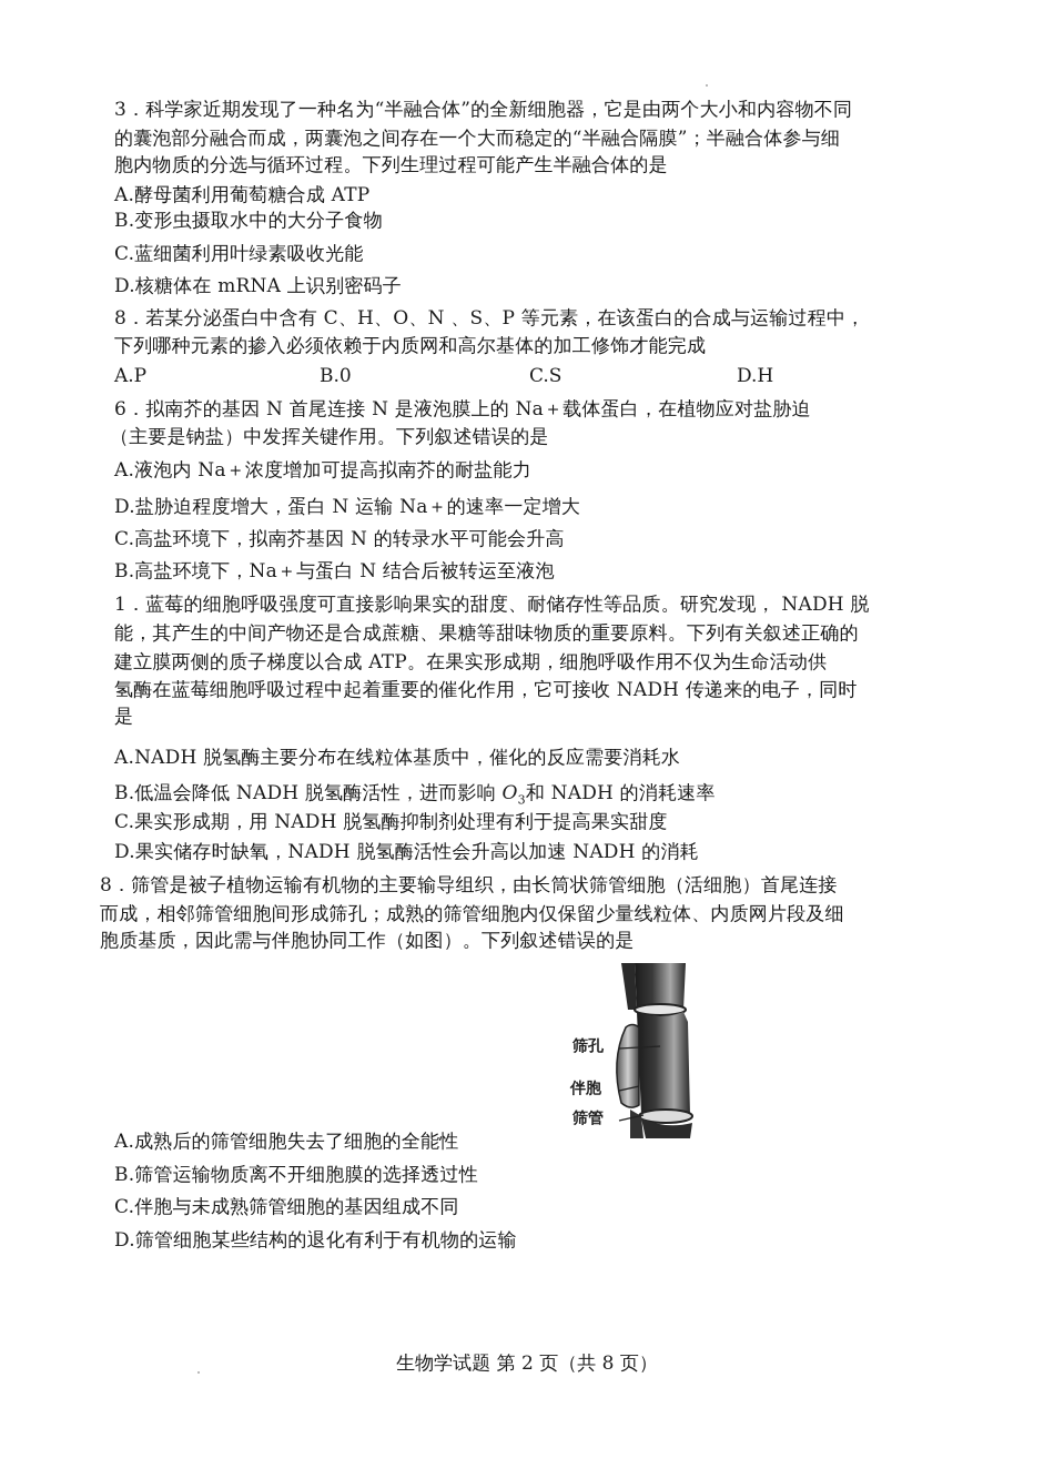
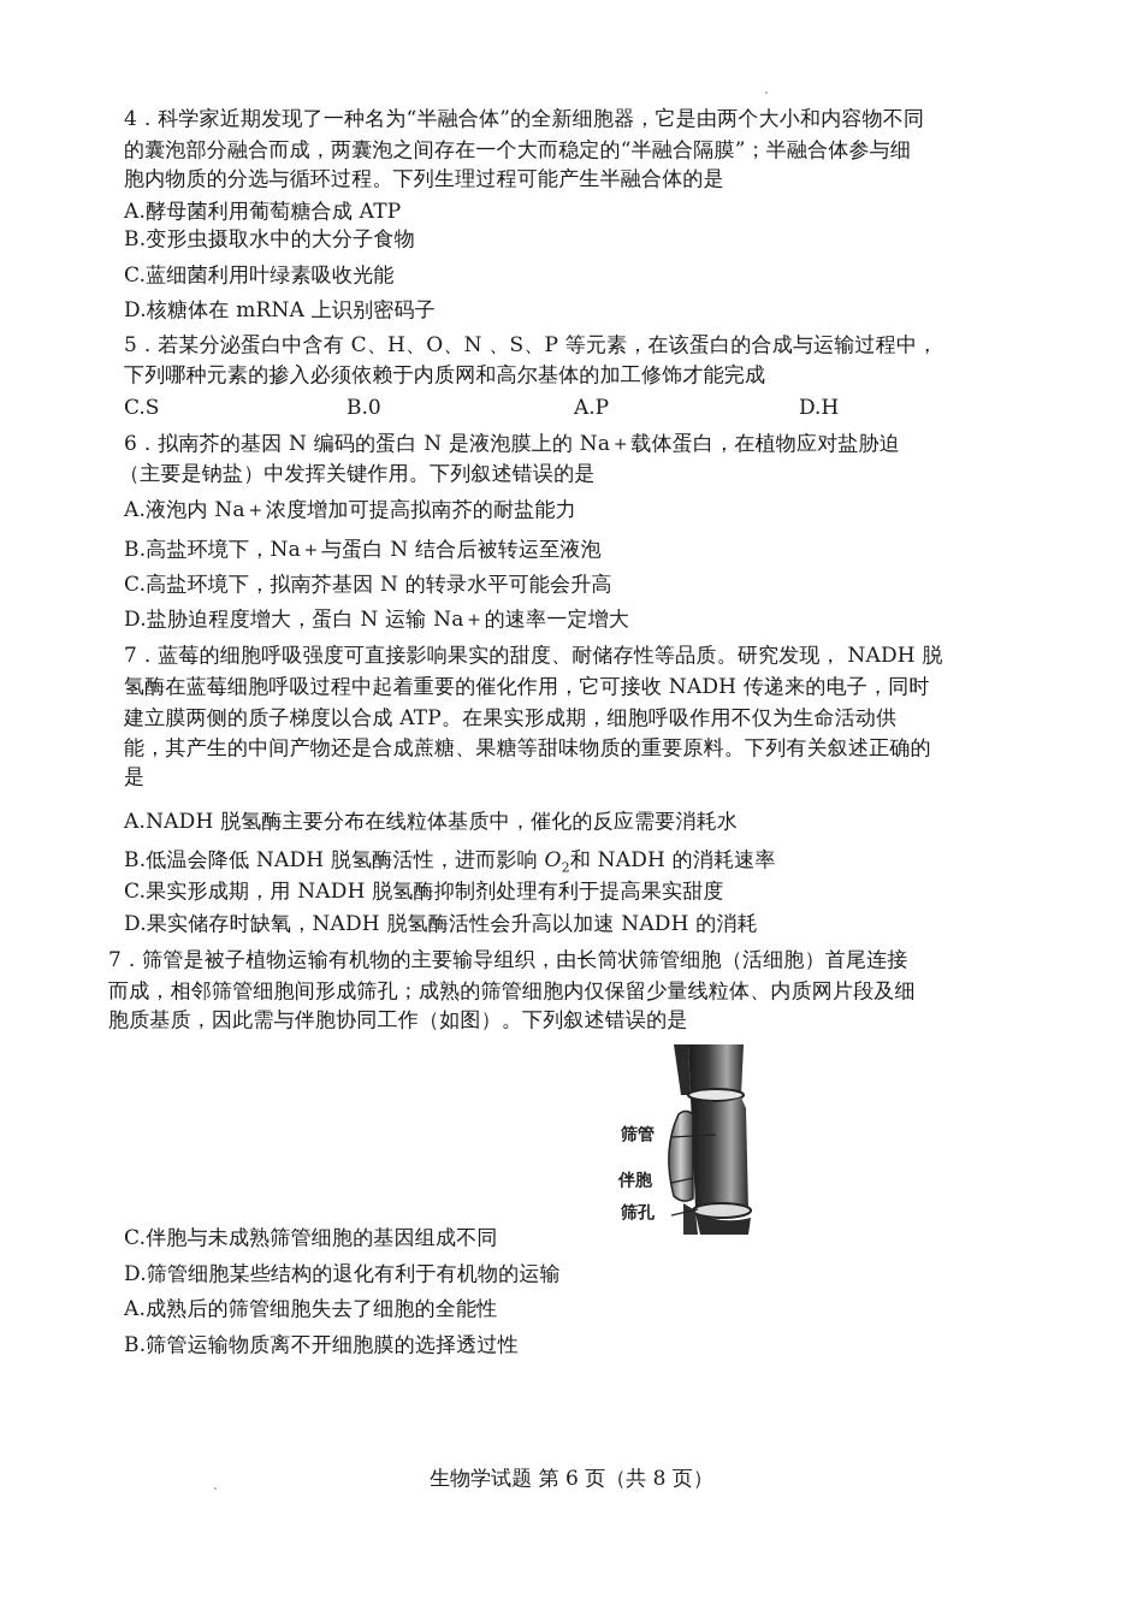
- 3．科学家近期发现了一种名为“半融合体”的全新细胞器，它是由两个大小和内容物不同
+ 4．科学家近期发现了一种名为“半融合体”的全新细胞器，它是由两个大小和内容物不同
  的囊泡部分融合而成，两囊泡之间存在一个大而稳定的“半融合隔膜”；半融合体参与细
  胞内物质的分选与循环过程。下列生理过程可能产生半融合体的是
  A.酵母菌利用葡萄糖合成 ATP
  B.变形虫摄取水中的大分子食物
  C.蓝细菌利用叶绿素吸收光能
  D.核糖体在 mRNA 上识别密码子
- 8．若某分泌蛋白中含有 C、H、O、N 、S、P 等元素，在该蛋白的合成与运输过程中，
+ 5．若某分泌蛋白中含有 C、H、O、N 、S、P 等元素，在该蛋白的合成与运输过程中，
  下列哪种元素的掺入必须依赖于内质网和高尔基体的加工修饰才能完成
- A.P
+ C.S
  B.0
- C.S
+ A.P
  D.H
- 6．拟南芥的基因 N 首尾连接 N 是液泡膜上的 Na＋载体蛋白，在植物应对盐胁迫
+ 6．拟南芥的基因 N 编码的蛋白 N 是液泡膜上的 Na＋载体蛋白，在植物应对盐胁迫
  （主要是钠盐）中发挥关键作用。下列叙述错误的是
  A.液泡内 Na＋浓度增加可提高拟南芥的耐盐能力
- D.盐胁迫程度增大，蛋白 N 运输 Na＋的速率一定增大
+ B.高盐环境下，Na＋与蛋白 N 结合后被转运至液泡
  C.高盐环境下，拟南芥基因 N 的转录水平可能会升高
- B.高盐环境下，Na＋与蛋白 N 结合后被转运至液泡
+ D.盐胁迫程度增大，蛋白 N 运输 Na＋的速率一定增大
- 1．蓝莓的细胞呼吸强度可直接影响果实的甜度、耐储存性等品质。研究发现， NADH 脱
+ 7．蓝莓的细胞呼吸强度可直接影响果实的甜度、耐储存性等品质。研究发现， NADH 脱
- 能，其产生的中间产物还是合成蔗糖、果糖等甜味物质的重要原料。下列有关叙述正确的
+ 氢酶在蓝莓细胞呼吸过程中起着重要的催化作用，它可接收 NADH 传递来的电子，同时
  建立膜两侧的质子梯度以合成 ATP。在果实形成期，细胞呼吸作用不仅为生命活动供
- 氢酶在蓝莓细胞呼吸过程中起着重要的催化作用，它可接收 NADH 传递来的电子，同时
+ 能，其产生的中间产物还是合成蔗糖、果糖等甜味物质的重要原料。下列有关叙述正确的
  是
  A.NADH 脱氢酶主要分布在线粒体基质中，催化的反应需要消耗水
- B.低温会降低 NADH 脱氢酶活性，进而影响 O3和 NADH 的消耗速率
+ B.低温会降低 NADH 脱氢酶活性，进而影响 O2和 NADH 的消耗速率
  C.果实形成期，用 NADH 脱氢酶抑制剂处理有利于提高果实甜度
  D.果实储存时缺氧，NADH 脱氢酶活性会升高以加速 NADH 的消耗
- 8．筛管是被子植物运输有机物的主要输导组织，由长筒状筛管细胞（活细胞）首尾连接
+ 7．筛管是被子植物运输有机物的主要输导组织，由长筒状筛管细胞（活细胞）首尾连接
  而成，相邻筛管细胞间形成筛孔；成熟的筛管细胞内仅保留少量线粒体、内质网片段及细
  胞质基质，因此需与伴胞协同工作（如图）。下列叙述错误的是
- 筛孔
+ 筛管
  伴胞
- 筛管
+ 筛孔
- A.成熟后的筛管细胞失去了细胞的全能性
+ C.伴胞与未成熟筛管细胞的基因组成不同
- B.筛管运输物质离不开细胞膜的选择透过性
+ D.筛管细胞某些结构的退化有利于有机物的运输
- C.伴胞与未成熟筛管细胞的基因组成不同
+ A.成熟后的筛管细胞失去了细胞的全能性
- D.筛管细胞某些结构的退化有利于有机物的运输
+ B.筛管运输物质离不开细胞膜的选择透过性
- 生物学试题 第 2 页（共 8 页）
+ 生物学试题 第 6 页（共 8 页）
